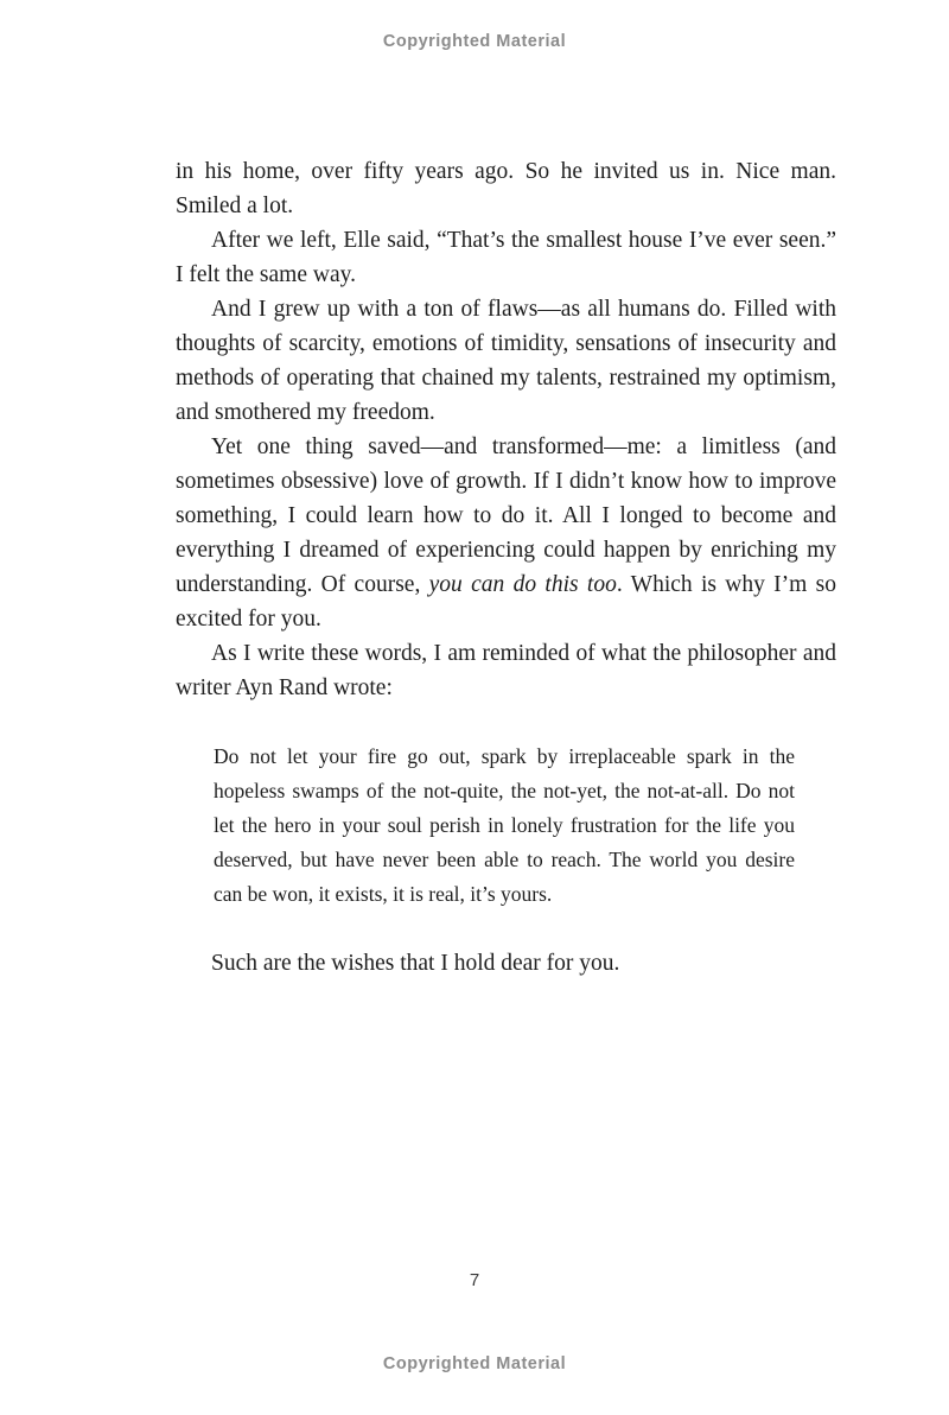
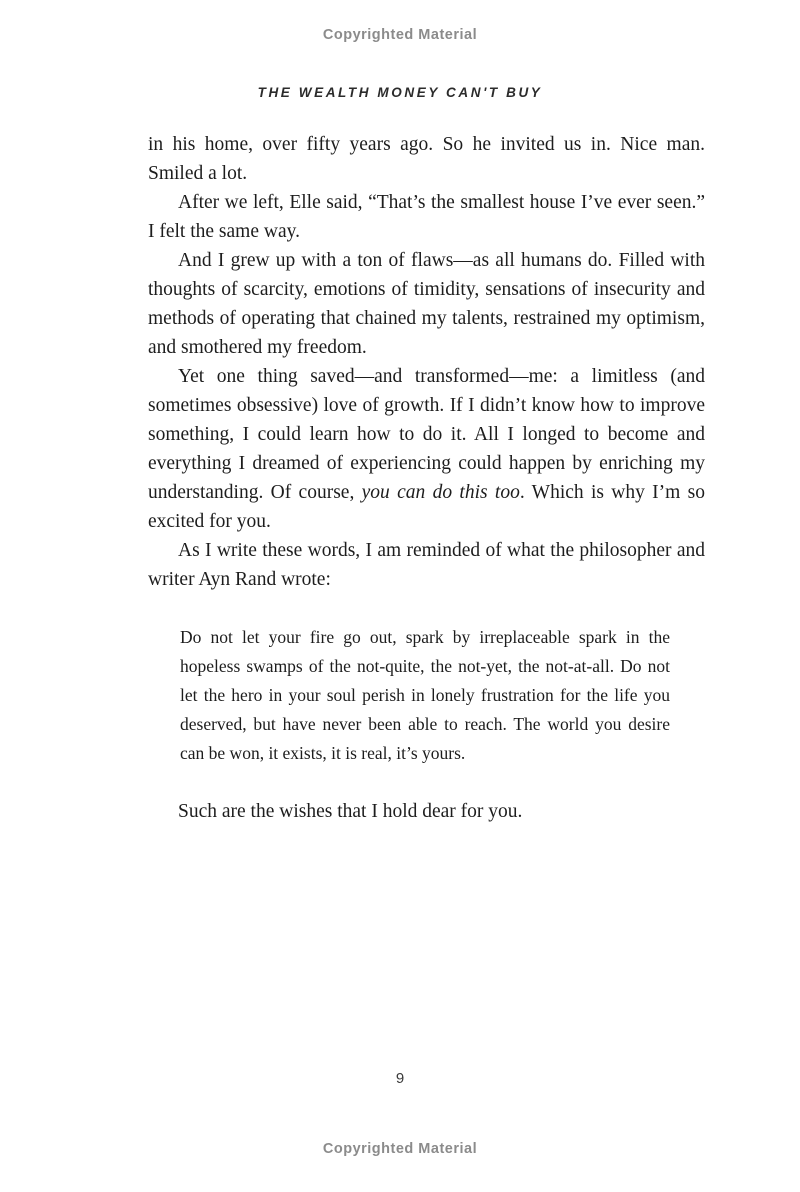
  Copyrighted Material
+ THE WEALTH MONEY CAN'T BUY
  in his home, over fifty years ago. So he invited us in. Nice man. Smiled a lot.
  After we left, Elle said, “That’s the smallest house I’ve ever seen.” I felt the same way.
  And I grew up with a ton of flaws—as all humans do. Filled with thoughts of scarcity, emotions of timidity, sensations of insecurity and methods of operating that chained my talents, restrained my optimism, and smothered my freedom.
  Yet one thing saved—and transformed—me: a limitless (and sometimes obsessive) love of growth. If I didn’t know how to improve something, I could learn how to do it. All I longed to become and everything I dreamed of experiencing could happen by enriching my understanding. Of course, you can do this too. Which is why I’m so excited for you.
  As I write these words, I am reminded of what the philosopher and writer Ayn Rand wrote:
  Do not let your fire go out, spark by irreplaceable spark in the hopeless swamps of the not-quite, the not-yet, the not-at-all. Do not let the hero in your soul perish in lonely frustration for the life you deserved, but have never been able to reach. The world you desire can be won, it exists, it is real, it’s yours.
  Such are the wishes that I hold dear for you.
- 7
+ 9
  Copyrighted Material
